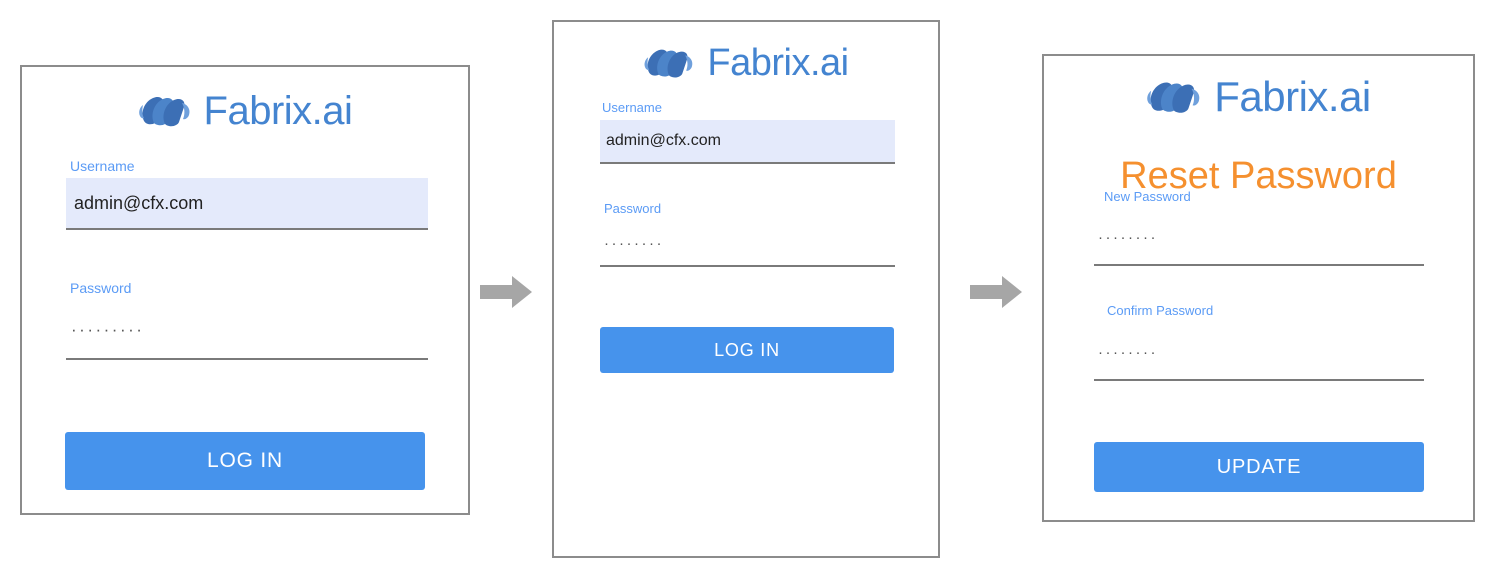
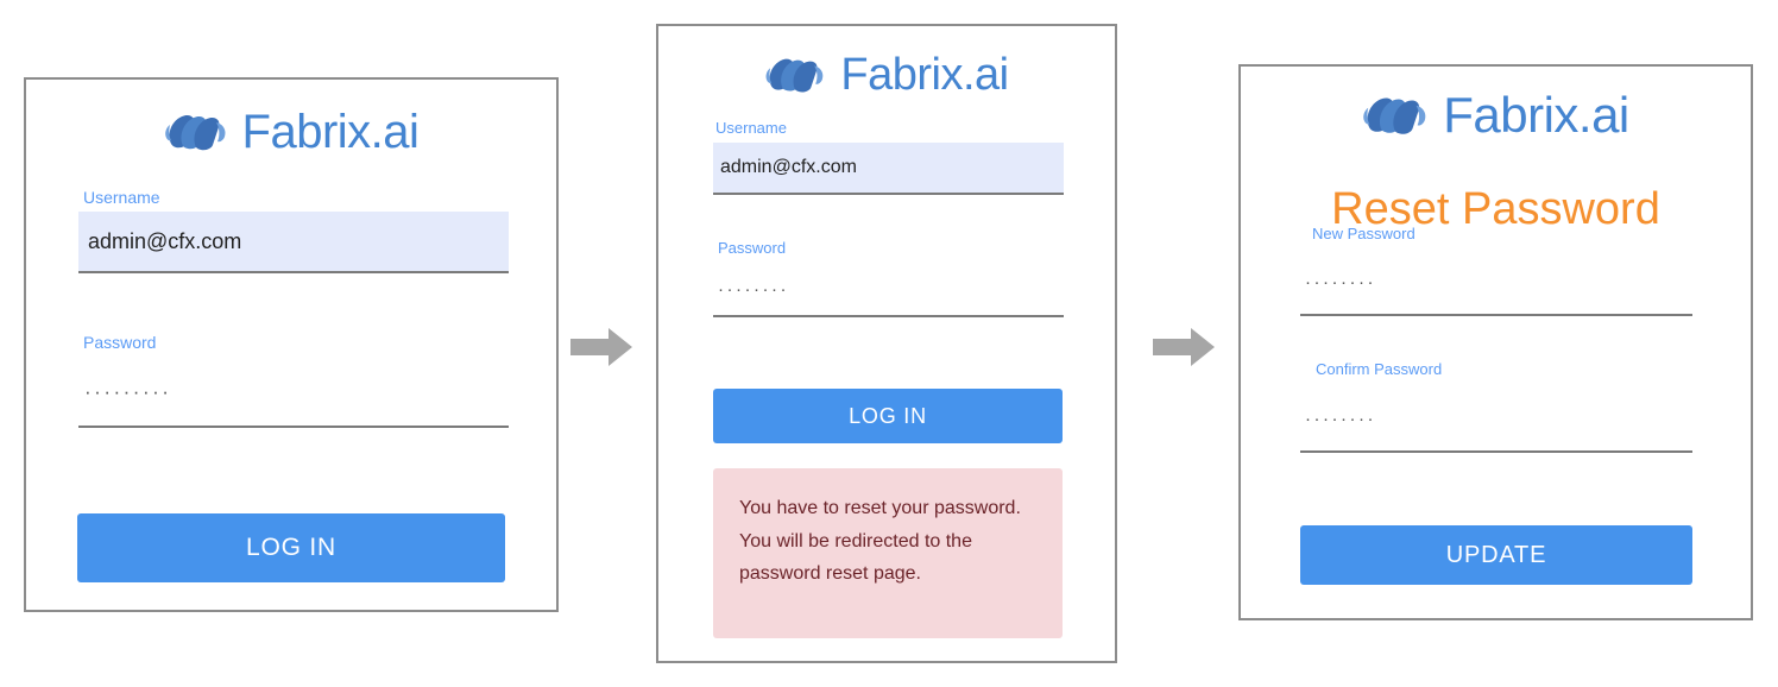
  Fabrix.ai
  Username
  admin@cfx.com
  Password
  ·········
  LOG IN
  Fabrix.ai
  Username
  admin@cfx.com
  Password
  ········
  LOG IN
+ You have to reset your password. You will be redirected to the password reset page.
  Fabrix.ai
  Reset Password
  New Password
  ········
  Confirm Password
  ········
  UPDATE
